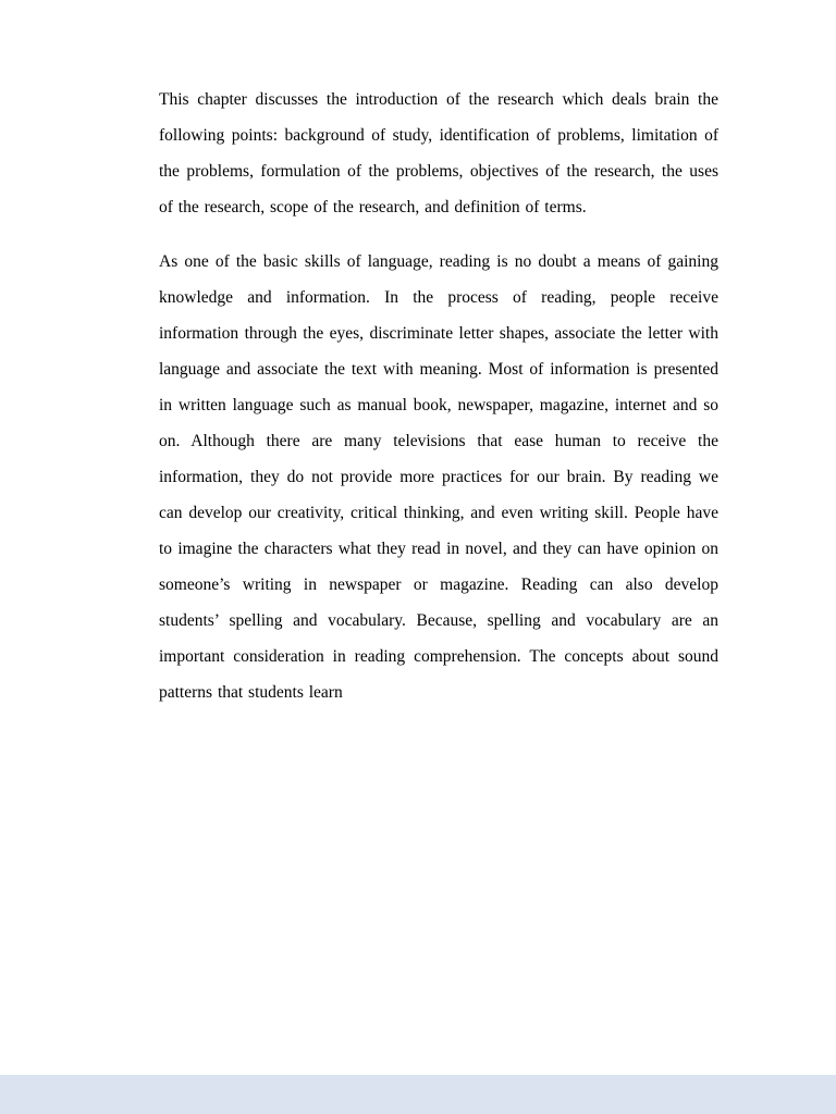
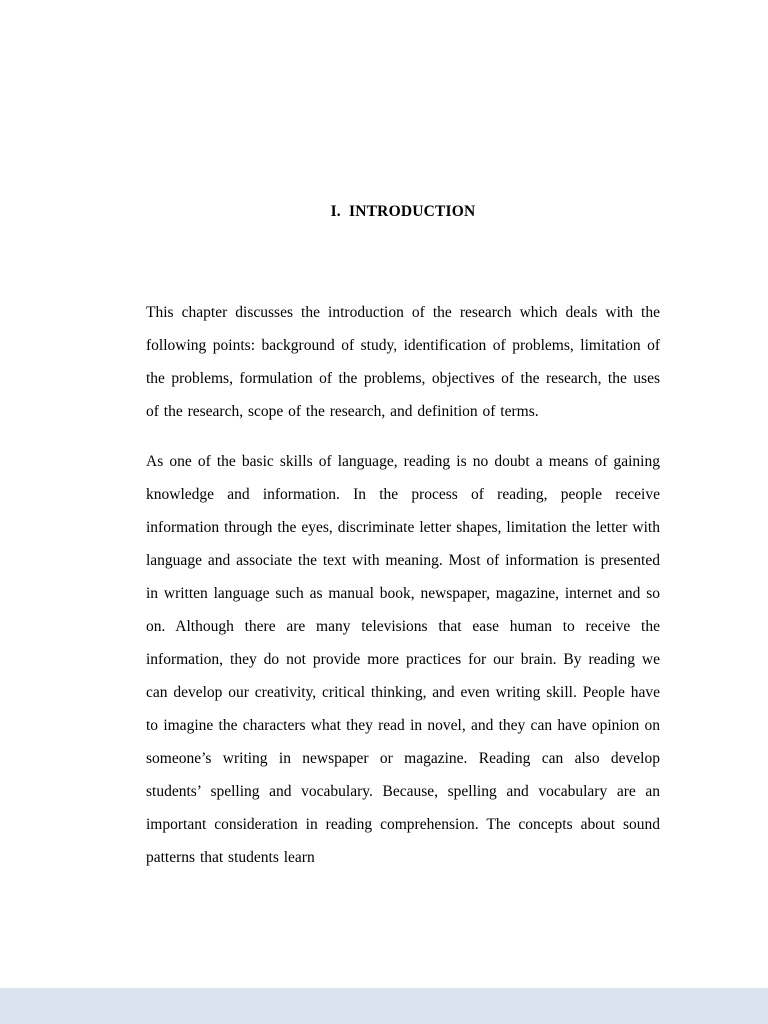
+ I. INTRODUCTION
- This chapter discusses the introduction of the research which deals brain the following points: background of study, identification of problems, limitation of the problems, formulation of the problems, objectives of the research, the uses of the research, scope of the research, and definition of terms.
+ This chapter discusses the introduction of the research which deals with the following points: background of study, identification of problems, limitation of the problems, formulation of the problems, objectives of the research, the uses of the research, scope of the research, and definition of terms.
- As one of the basic skills of language, reading is no doubt a means of gaining knowledge and information. In the process of reading, people receive information through the eyes, discriminate letter shapes, associate the letter with language and associate the text with meaning. Most of information is presented in written language such as manual book, newspaper, magazine, internet and so on. Although there are many televisions that ease human to receive the information, they do not provide more practices for our brain. By reading we can develop our creativity, critical thinking, and even writing skill. People have to imagine the characters what they read in novel, and they can have opinion on someone’s writing in newspaper or magazine. Reading can also develop students’ spelling and vocabulary. Because, spelling and vocabulary are an important consideration in reading comprehension. The concepts about sound patterns that students learn
+ As one of the basic skills of language, reading is no doubt a means of gaining knowledge and information. In the process of reading, people receive information through the eyes, discriminate letter shapes, limitation the letter with language and associate the text with meaning. Most of information is presented in written language such as manual book, newspaper, magazine, internet and so on. Although there are many televisions that ease human to receive the information, they do not provide more practices for our brain. By reading we can develop our creativity, critical thinking, and even writing skill. People have to imagine the characters what they read in novel, and they can have opinion on someone’s writing in newspaper or magazine. Reading can also develop students’ spelling and vocabulary. Because, spelling and vocabulary are an important consideration in reading comprehension. The concepts about sound patterns that students learn
